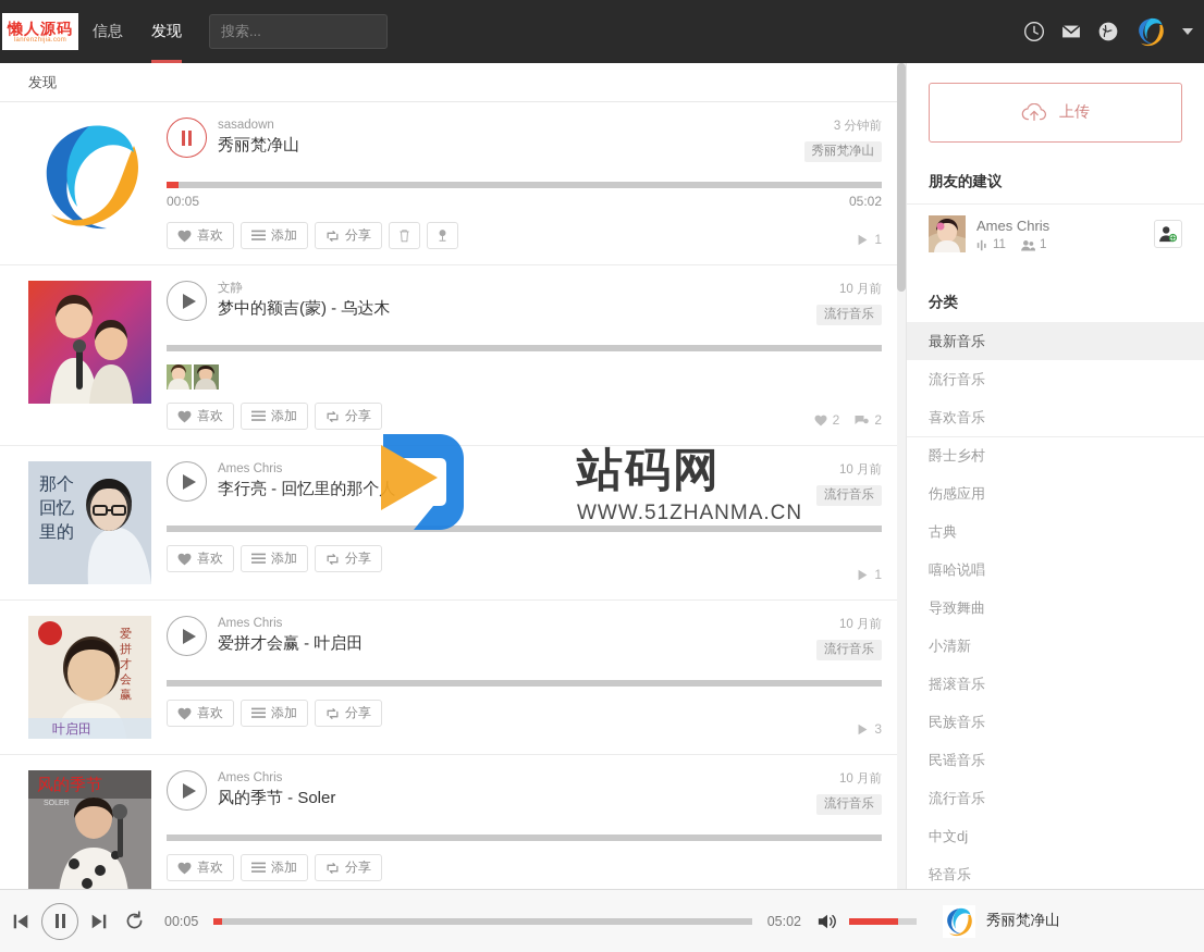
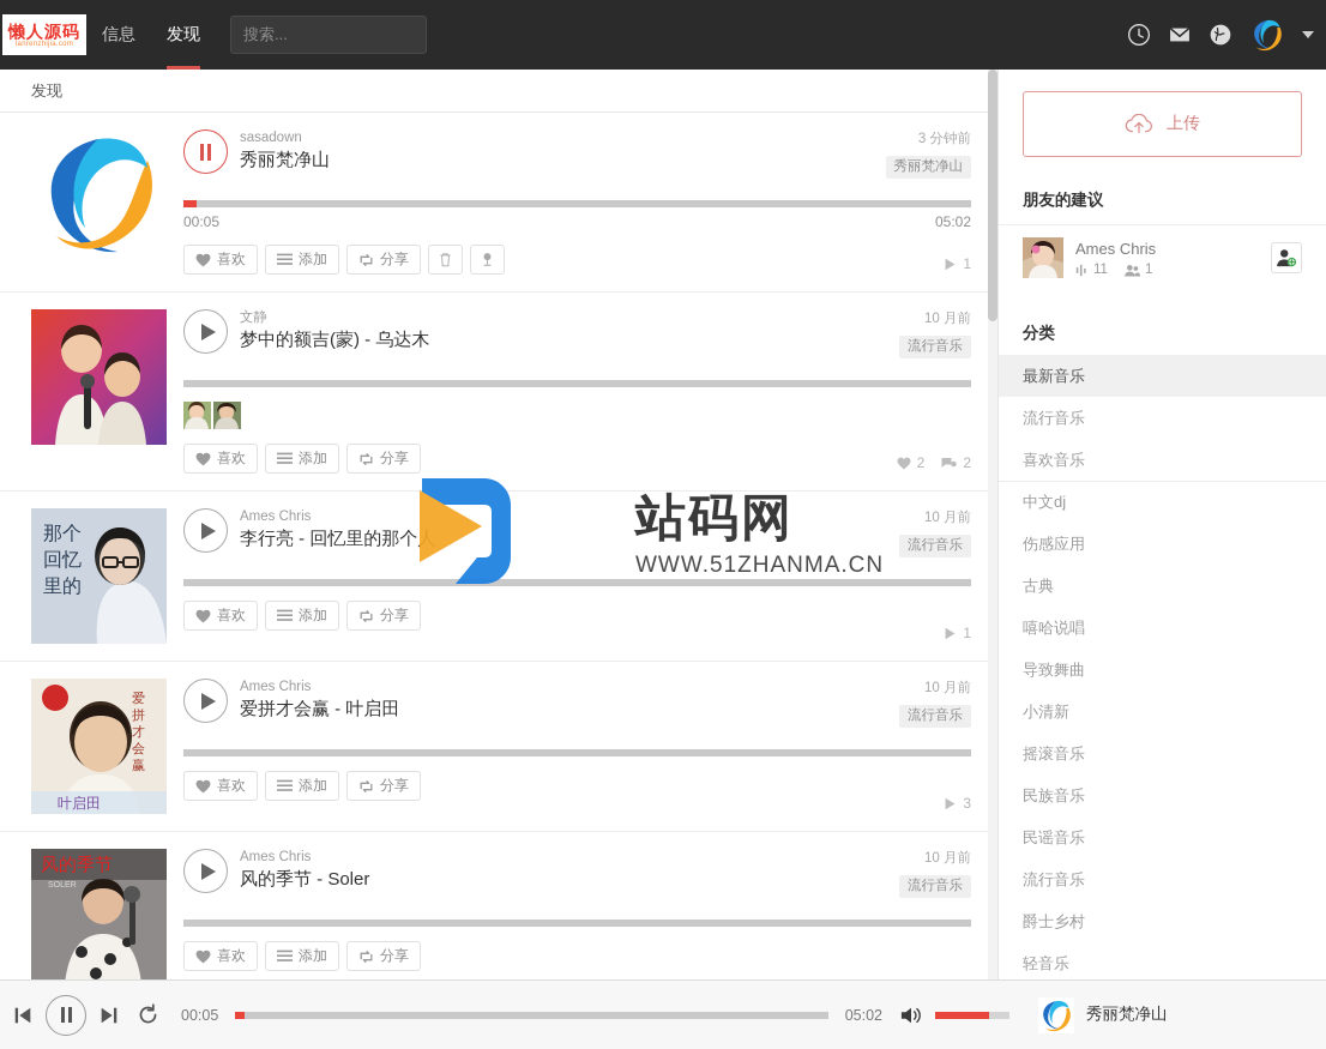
  懒人源码
  信息
  发现
  搜索...
  发现
  sasadown
  秀丽梵净山
  3 分钟前
  秀丽梵净山
  00:05
  05:02
  喜欢
  添加
  分享
  1
  文静
  梦中的额吉(蒙) - 乌达木
  10 月前
  流行音乐
  喜欢
  添加
  分享
  2
  2
  那个
  回忆
  里的
  Ames Chris
  李行亮 - 回忆里的那个
  10 月前
  流行音乐
  喜欢
  添加
  分享
  1
  叶启田
  爱
  拼
  才
  会
  赢
  Ames Chris
  爱拼才会赢 - 叶启田
  10 月前
  流行音乐
  喜欢
  添加
  分享
  3
  风的季节
  Ames Chris
  风的季节 - Soler
  10 月前
  流行音乐
  喜欢
  添加
  分享
  上传
  朋友的建议
  Ames Chris
  11
  1
  分类
  最新音乐
  流行音乐
  喜欢音乐
- 爵士乡村
+ 中文dj
  伤感应用
  古典
  嘻哈说唱
  导致舞曲
  小清新
  摇滚音乐
  民族音乐
  民谣音乐
  流行音乐
- 中文dj
+ 爵士乡村
  轻音乐
  站码网
  WWW.51ZHANMA.CN
  00:05
  05:02
  秀丽梵净山
